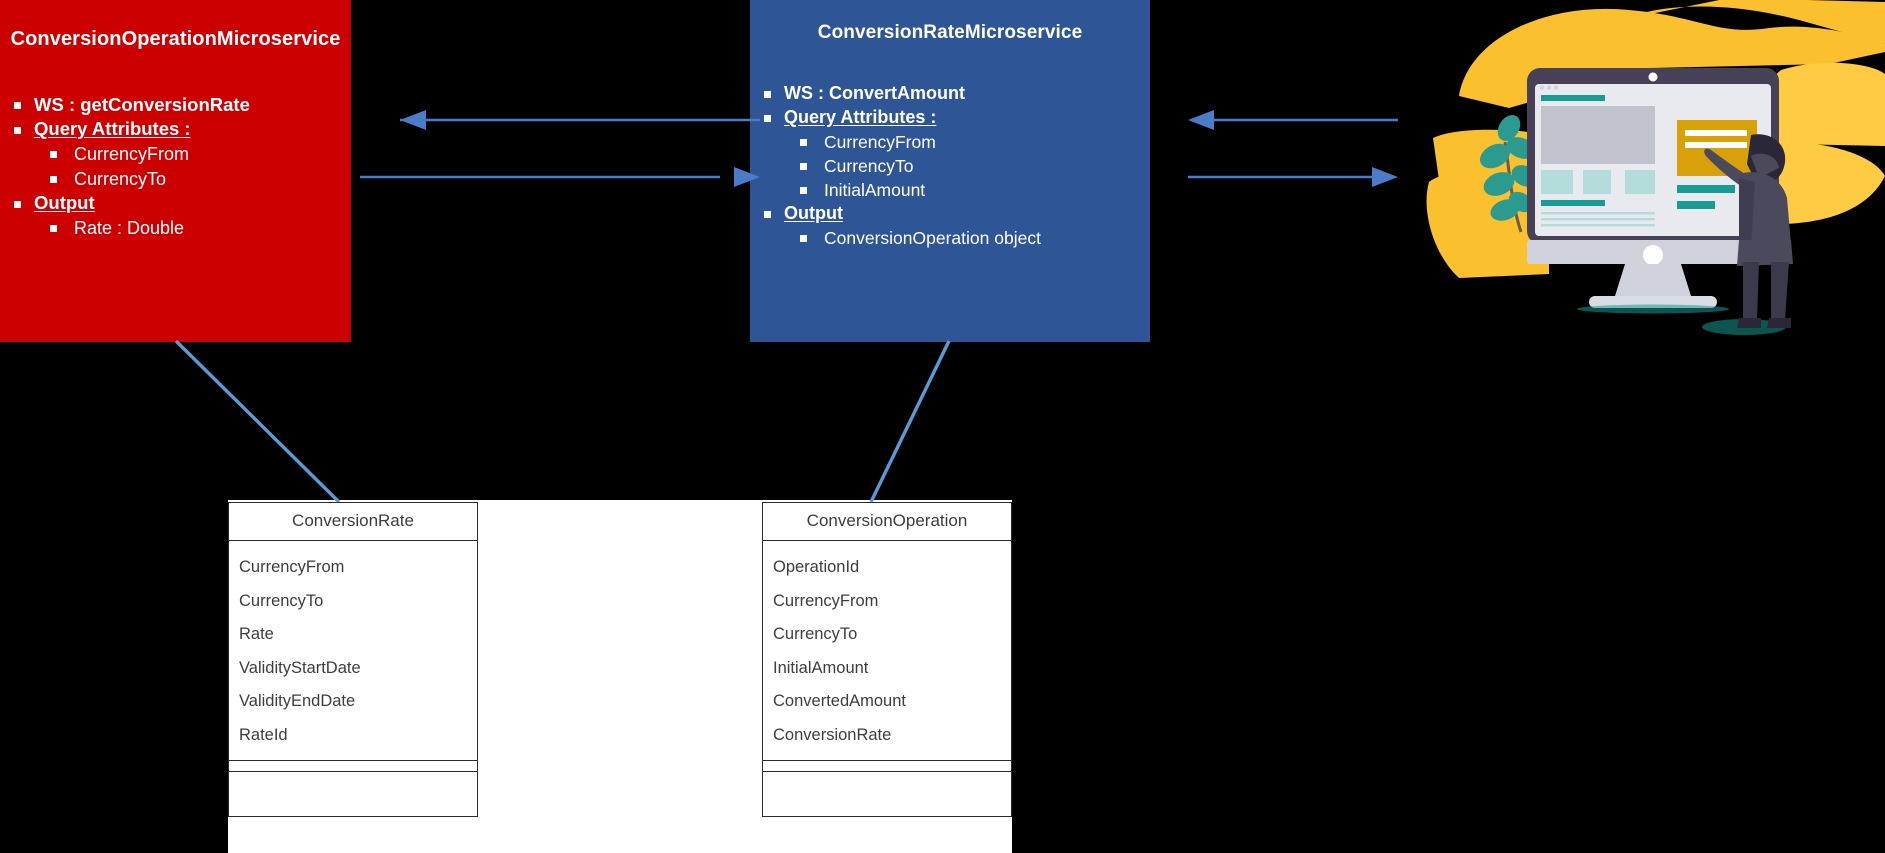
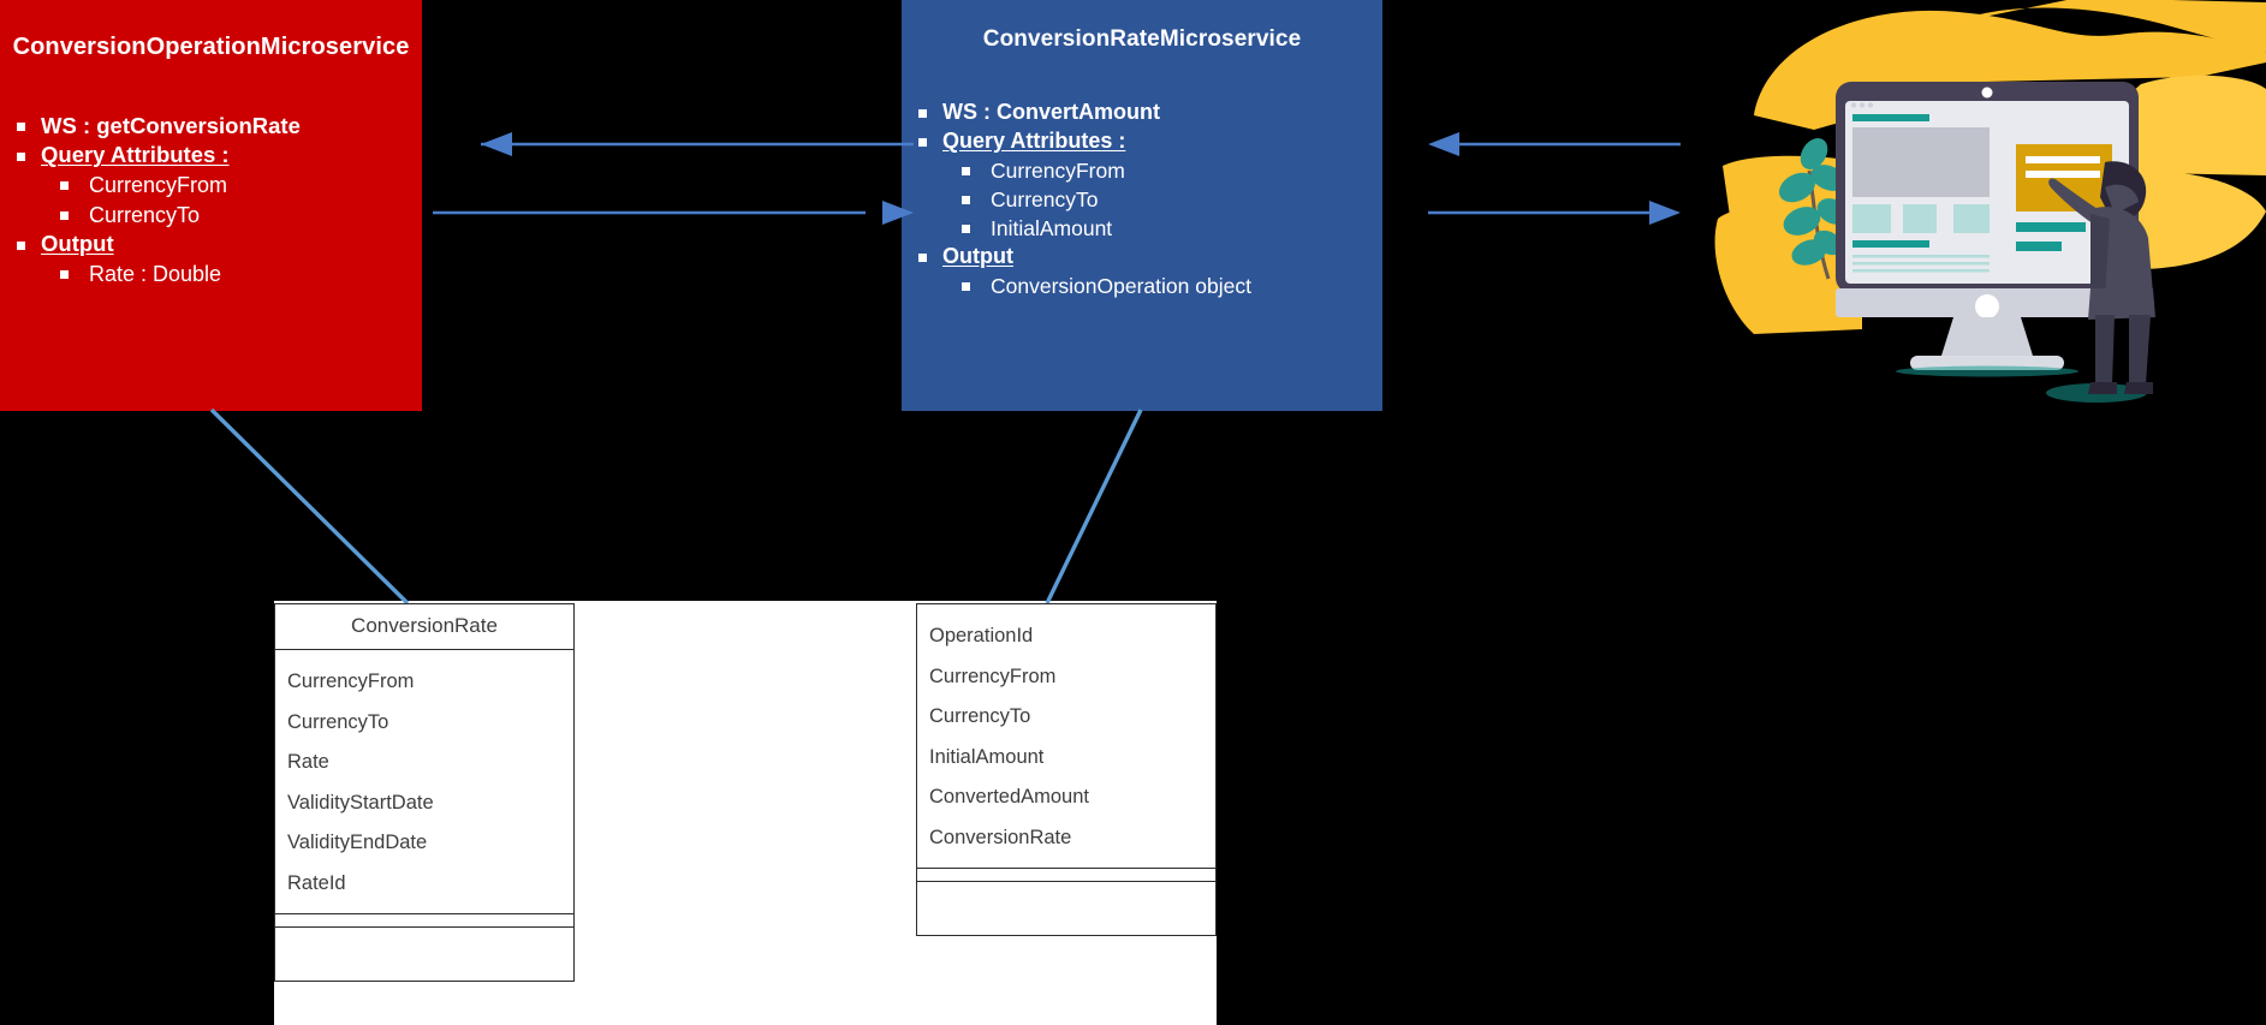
  ConversionOperationMicroservice
  WS : getConversionRate
  Query Attributes :
  CurrencyFrom
  CurrencyTo
  Output
  Rate : Double
  ConversionRateMicroservice
  WS : ConvertAmount
  Query Attributes :
  CurrencyFrom
  CurrencyTo
  InitialAmount
  Output
  ConversionOperation object
  ConversionRate
  CurrencyFrom
  CurrencyTo
  Rate
  ValidityStartDate
  ValidityEndDate
  RateId
- ConversionOperation
  OperationId
  CurrencyFrom
  CurrencyTo
  InitialAmount
  ConvertedAmount
  ConversionRate
